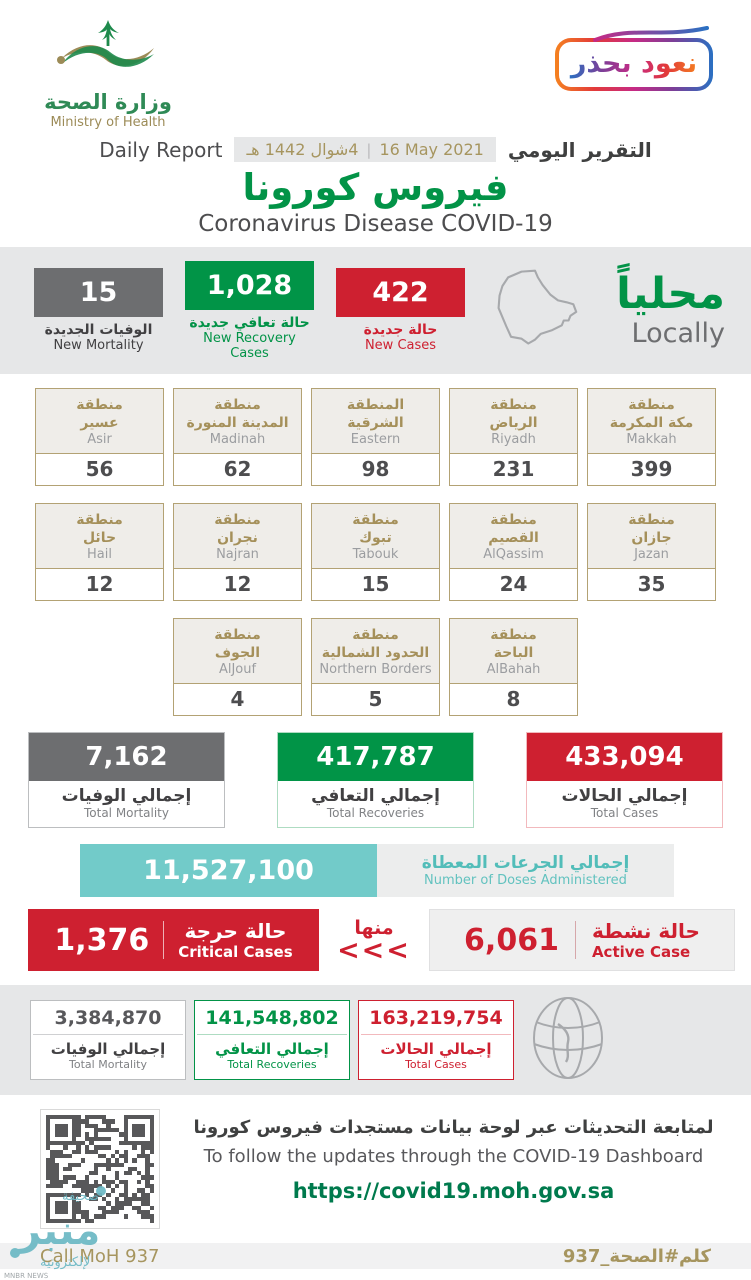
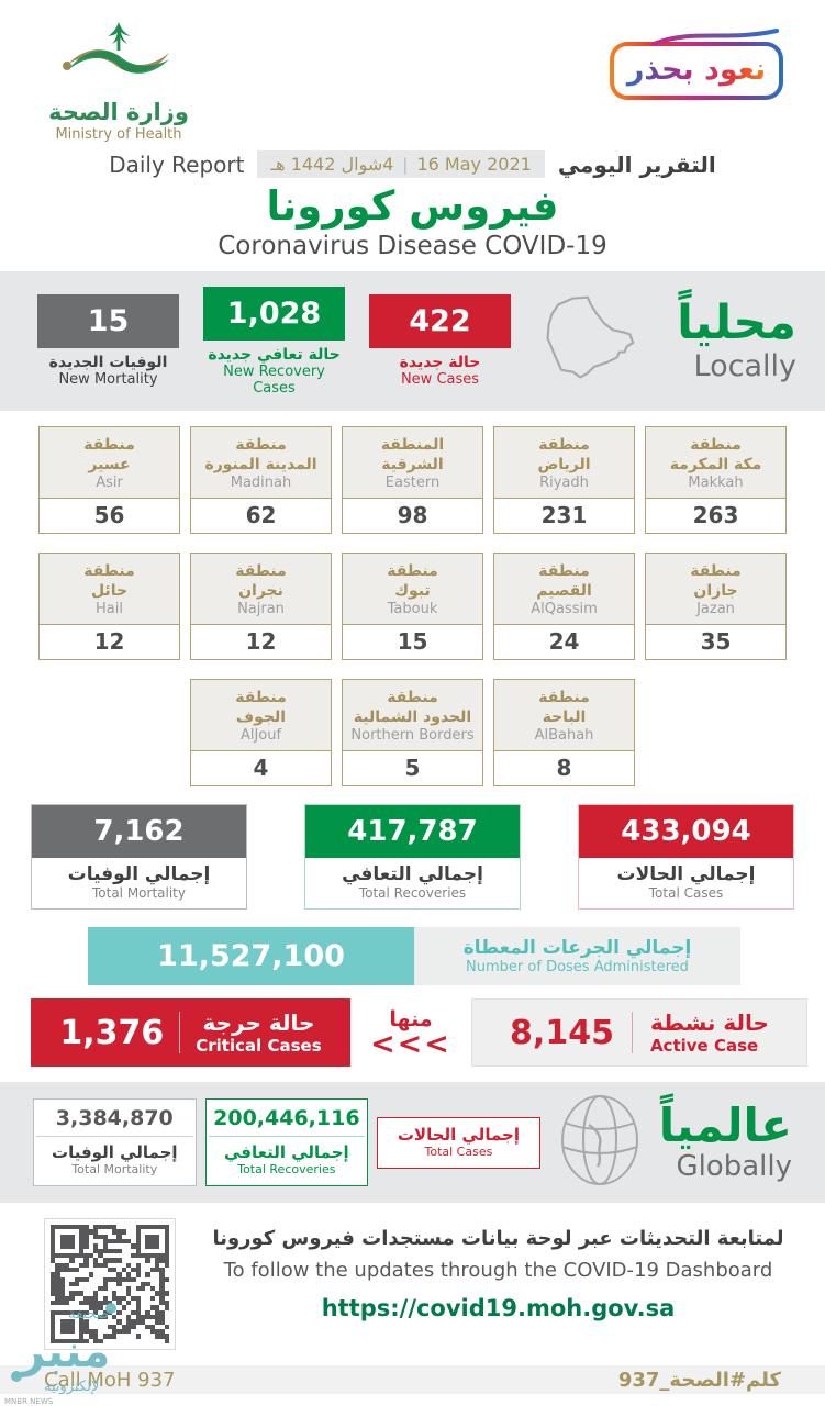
  وزارة الصحة
  Ministry of Health
  نعود بحذر
  Daily Report
  4شوال 1442 هـ
  |
  16 May 2021
  التقرير اليومي
  فيروس كورونا
  Coronavirus Disease COVID-19
  15
  الوفيات الجديدة
  New Mortality
  1,028
  حالة تعافي جديدة
  New Recovery Cases
  422
  حالة جديدة
  New Cases
  محلياً
  Locally
  منطقة
  مكة المكرمة
  Makkah
- 399
+ 263
  منطقة
  الرياض
  Riyadh
  231
  المنطقة
  الشرقية
  Eastern
  98
  منطقة
  المدينة المنورة
  Madinah
  62
  منطقة
  عسير
  Asir
  56
  منطقة
  جازان
  Jazan
  35
  منطقة
  القصيم
  AlQassim
  24
  منطقة
  تبوك
  Tabouk
  15
  منطقة
  نجران
  Najran
  12
  منطقة
  حائل
  Hail
  12
  منطقة
  الباحة
  AlBahah
  8
  منطقة
  الحدود الشمالية
  Northern Borders
  5
  منطقة
  الجوف
  AlJouf
  4
  7,162
  إجمالي الوفيات
  Total Mortality
  417,787
  إجمالي التعافي
  Total Recoveries
  433,094
  إجمالي الحالات
  Total Cases
  11,527,100
  إجمالي الجرعات المعطاة
  Number of Doses Administered
  1,376
  حالة حرجة
  Critical Cases
  منها
  <<<
- 6,061
+ 8,145
  حالة نشطة
  Active Case
  3,384,870
  إجمالي الوفيات
  Total Mortality
- 141,548,802
+ 200,446,116
  إجمالي التعافي
  Total Recoveries
- 163,219,754
  إجمالي الحالات
  Total Cases
+ عالمياً
+ Globally
  لمتابعة التحديثات عبر لوحة بيانات مستجدات فيروس كورونا
  To follow the updates through the COVID-19 Dashboard
  https://covid19.moh.gov.sa
  Call MoH 937
  كلم#الصحة_937
  صحيفة
  منبر
  لإلكترونية
  MNBR NEWS
